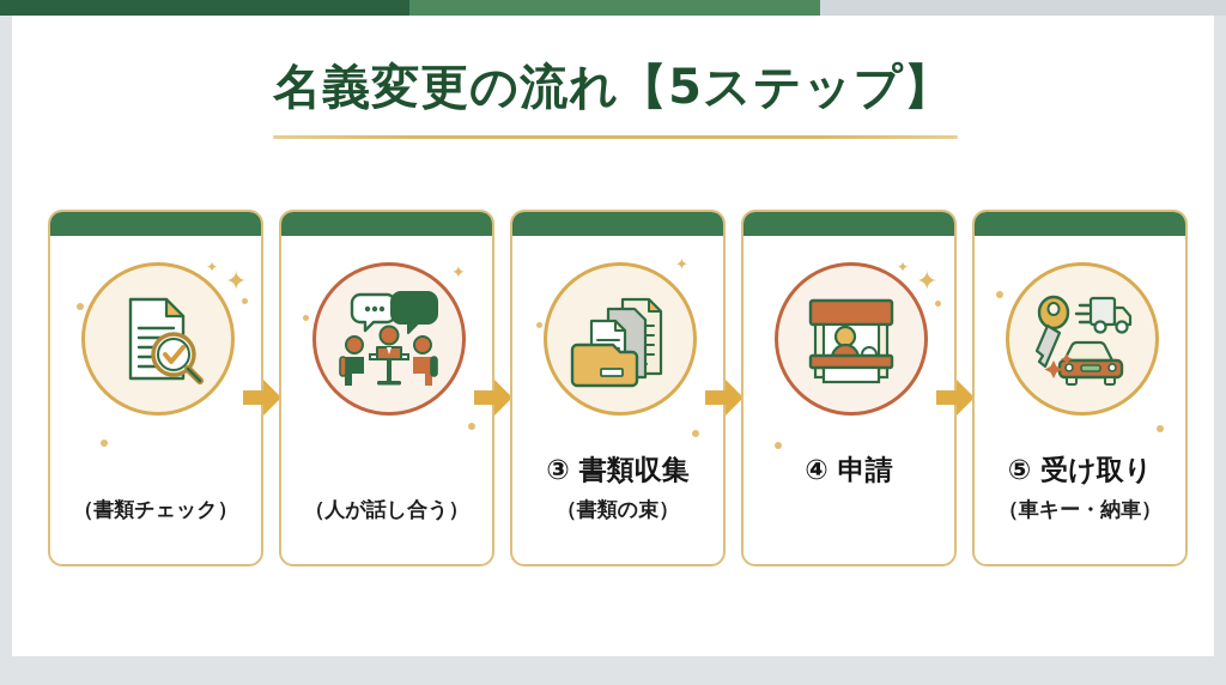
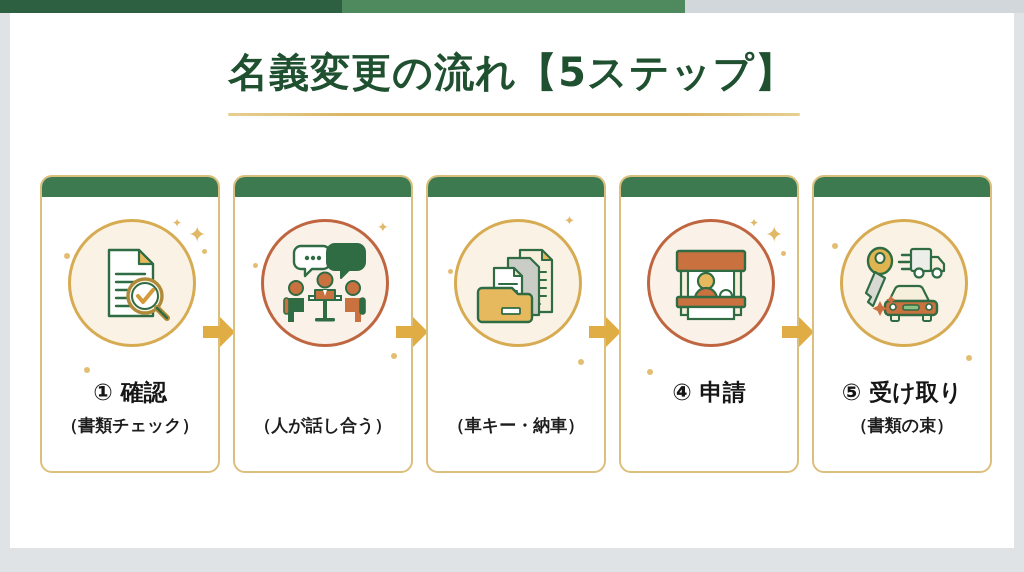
  名義変更の流れ【5ステップ】
  ✦
  ✦
+ ① 確認
  （書類チェック）
  ✦
  （人が話し合う）
  ✦
- ③ 書類収集
- （書類の束）
+ （車キー・納車）
  ✦
  ✦
  ④ 申請
  ⑤ 受け取り
- （車キー・納車）
+ （書類の束）
